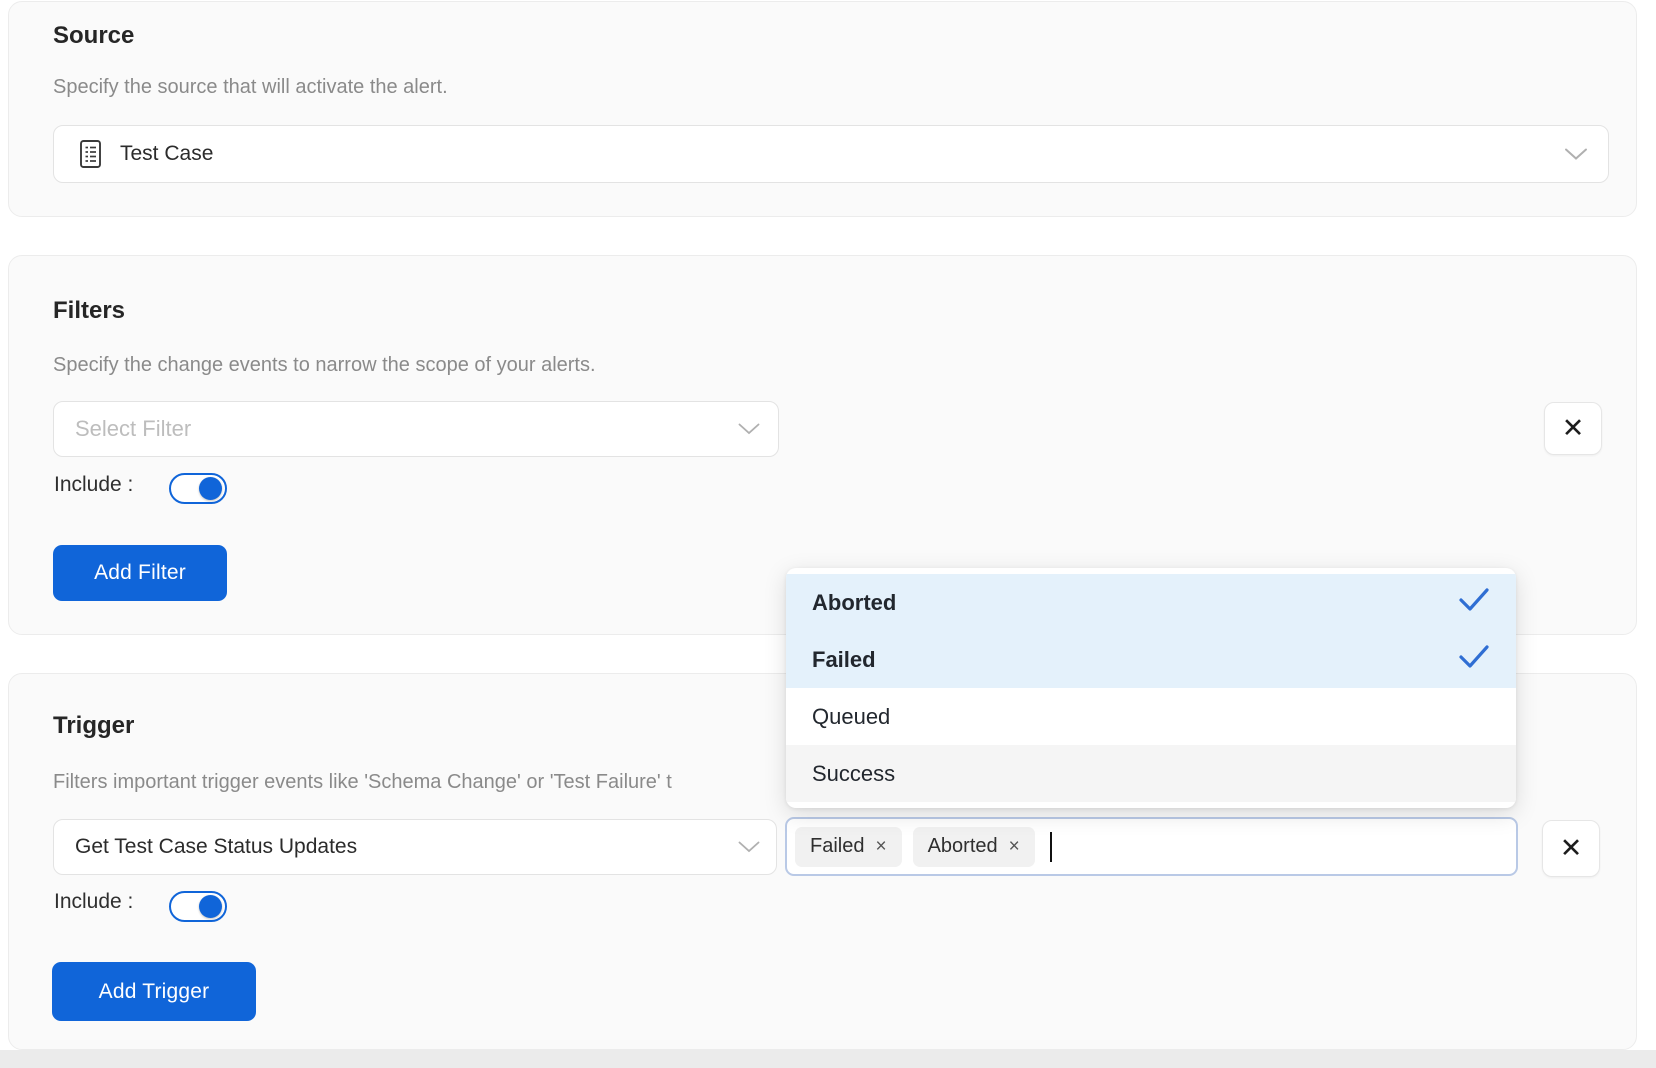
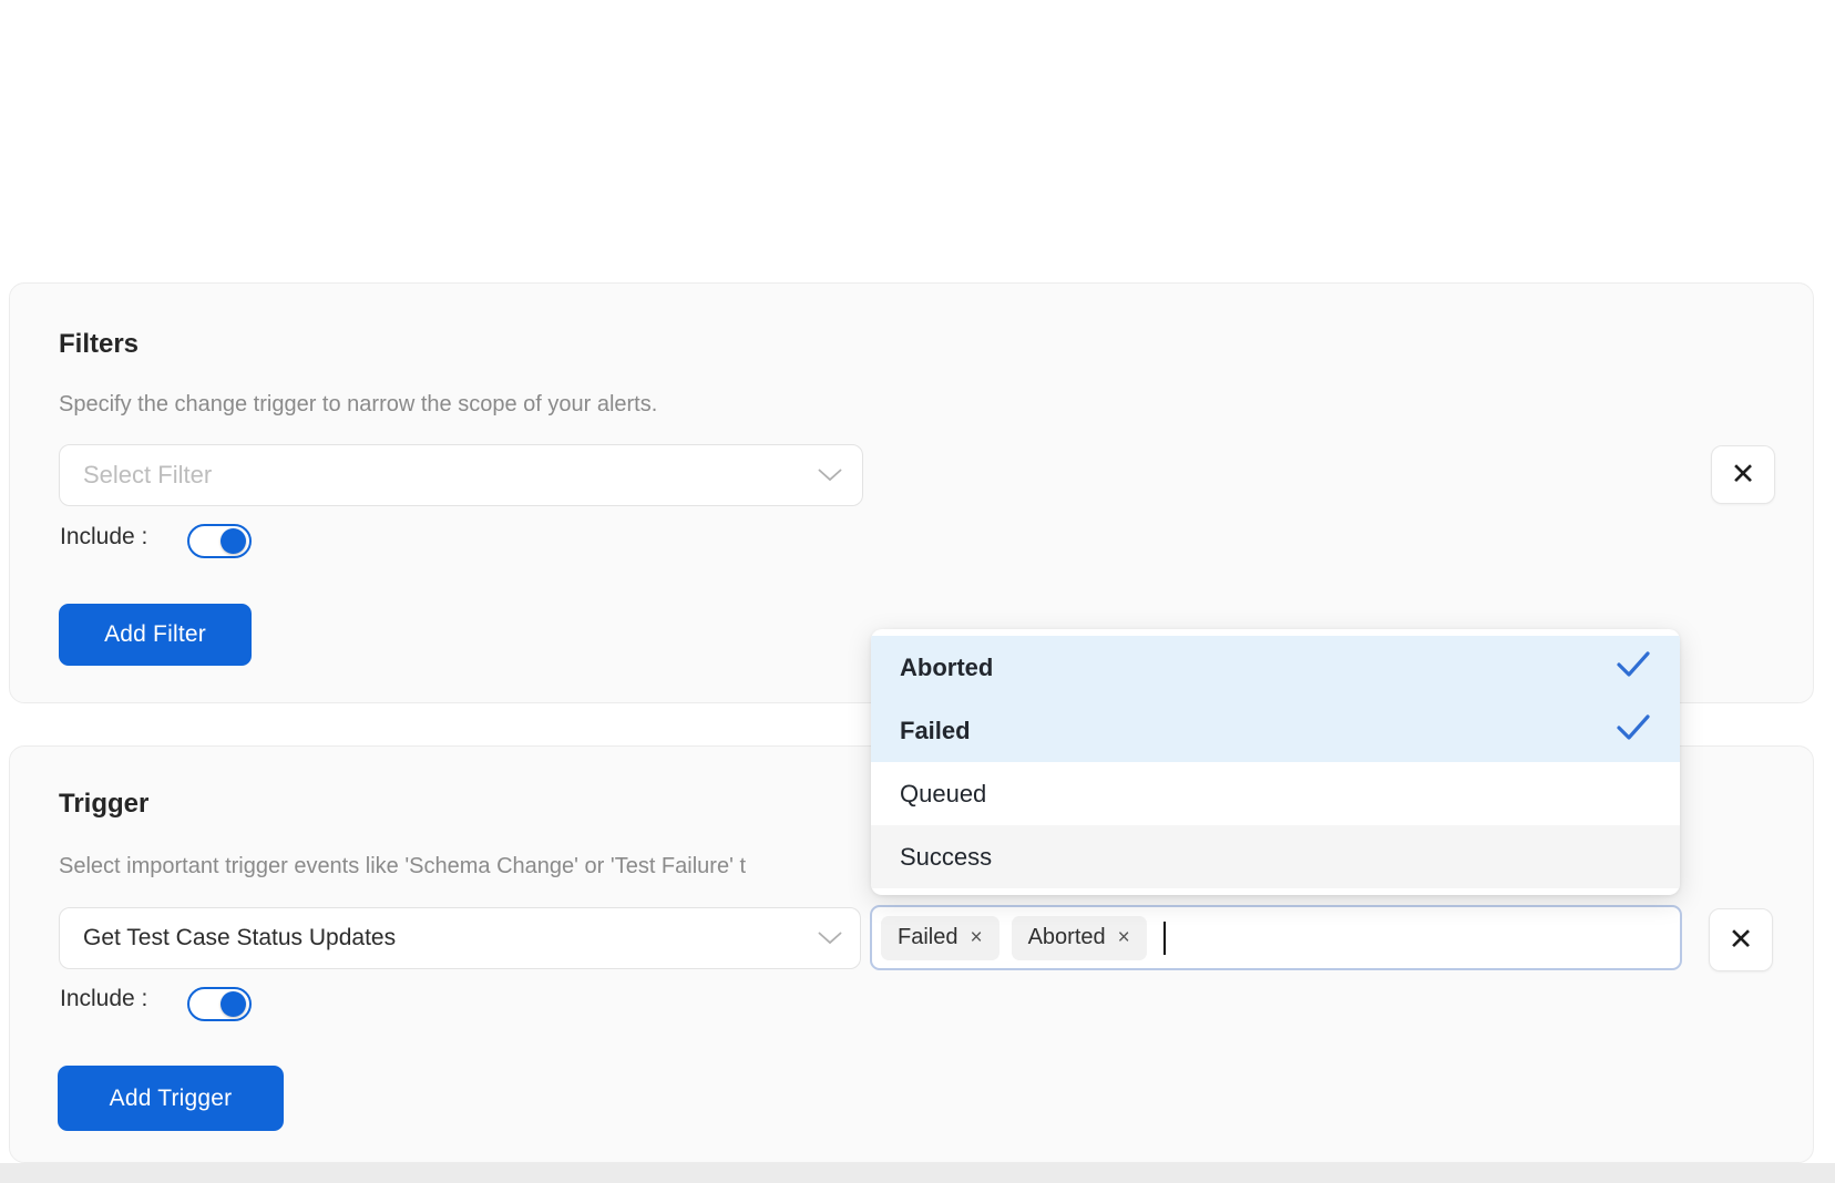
- Source
- Specify the source that will activate the alert.
- Test Case
  Filters
- Specify the change events to narrow the scope of your alerts.
+ Specify the change trigger to narrow the scope of your alerts.
  Select Filter
  ✕
  Include :
  Add Filter
  Trigger
- Filters important trigger events like 'Schema Change' or 'Test Failure' t
+ Select important trigger events like 'Schema Change' or 'Test Failure' t
  Get Test Case Status Updates
  Include :
  Add Trigger
  Failed
  ×
  Aborted
  ×
  ✕
  Aborted
  Failed
  Queued
  Success
